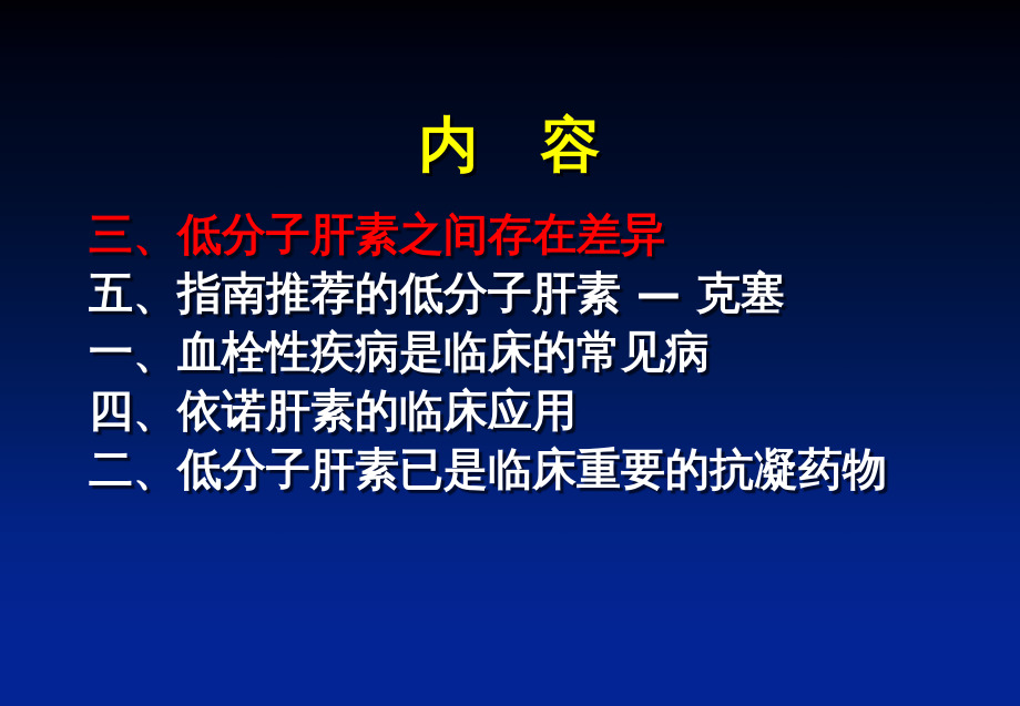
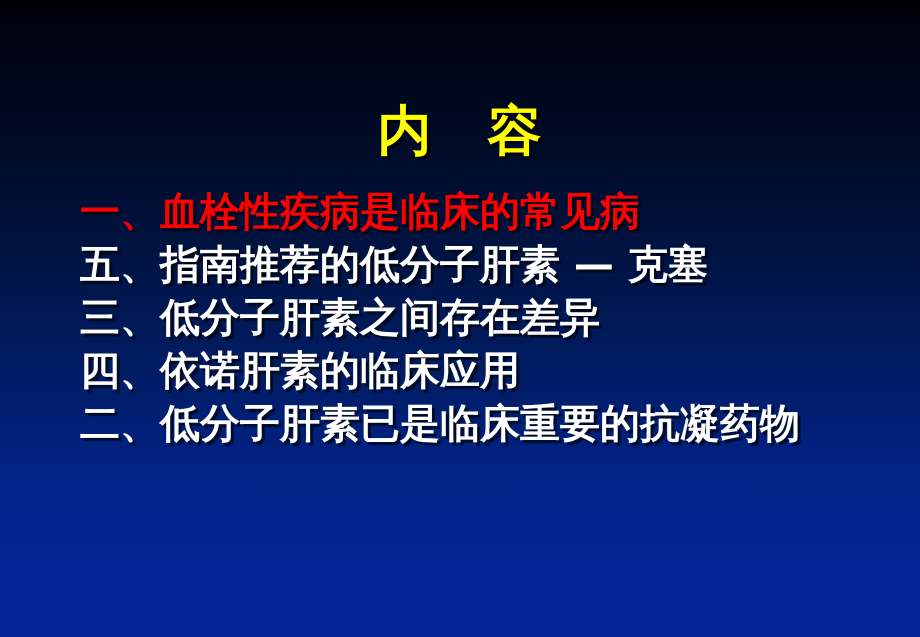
  内 容
- 三、低分子肝素之间存在差异
+ 一、血栓性疾病是临床的常见病
  五、指南推荐的低分子肝素 — 克塞
- 一、血栓性疾病是临床的常见病
+ 三、低分子肝素之间存在差异
  四、依诺肝素的临床应用
  二、低分子肝素已是临床重要的抗凝药物
